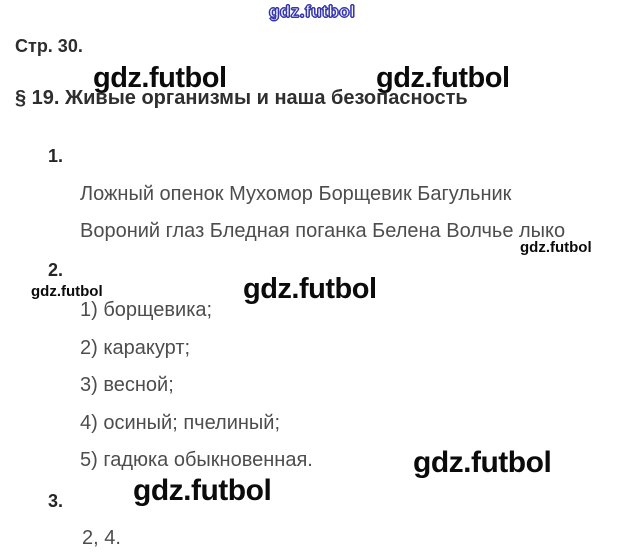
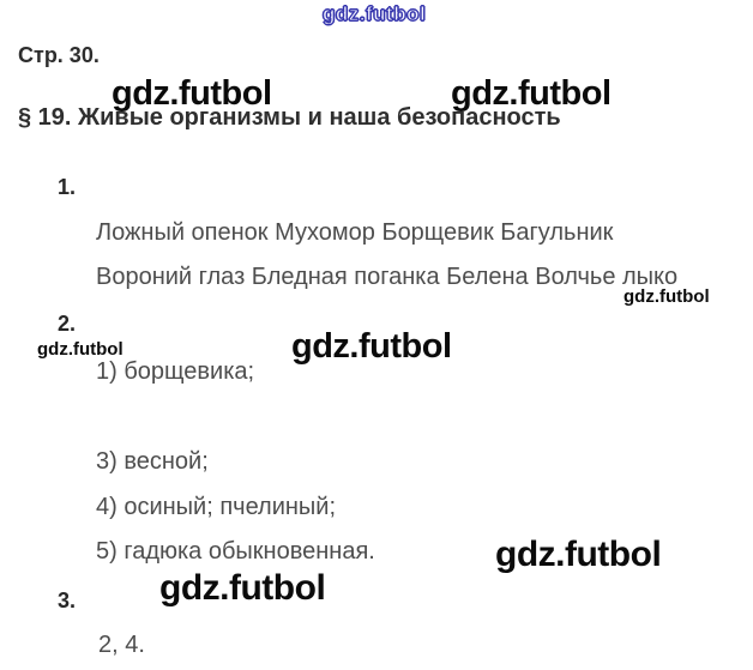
  gdz.futbol
  Стр. 30.
  gdz.futbol
  gdz.futbol
  § 19. Живые организмы и наша безопасность
  1.
  Ложный опенок Мухомор Борщевик Багульник
  Вороний глаз Бледная поганка Белена Волчье лыко
  gdz.futbol
  2.
  gdz.futbol
  gdz.futbol
  1) борщевика;
- 2) каракурт;
  3) весной;
  4) осиный; пчелиный;
  5) гадюка обыкновенная.
  gdz.futbol
  gdz.futbol
  3.
  2, 4.
